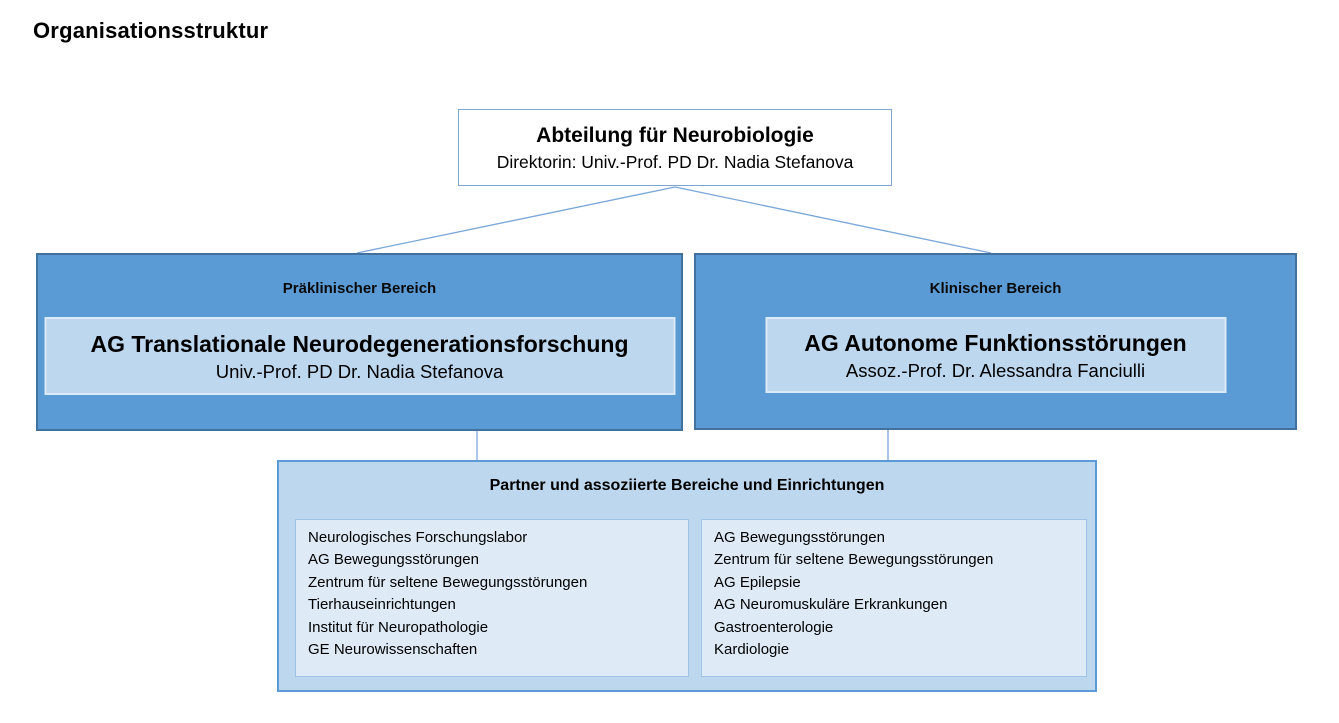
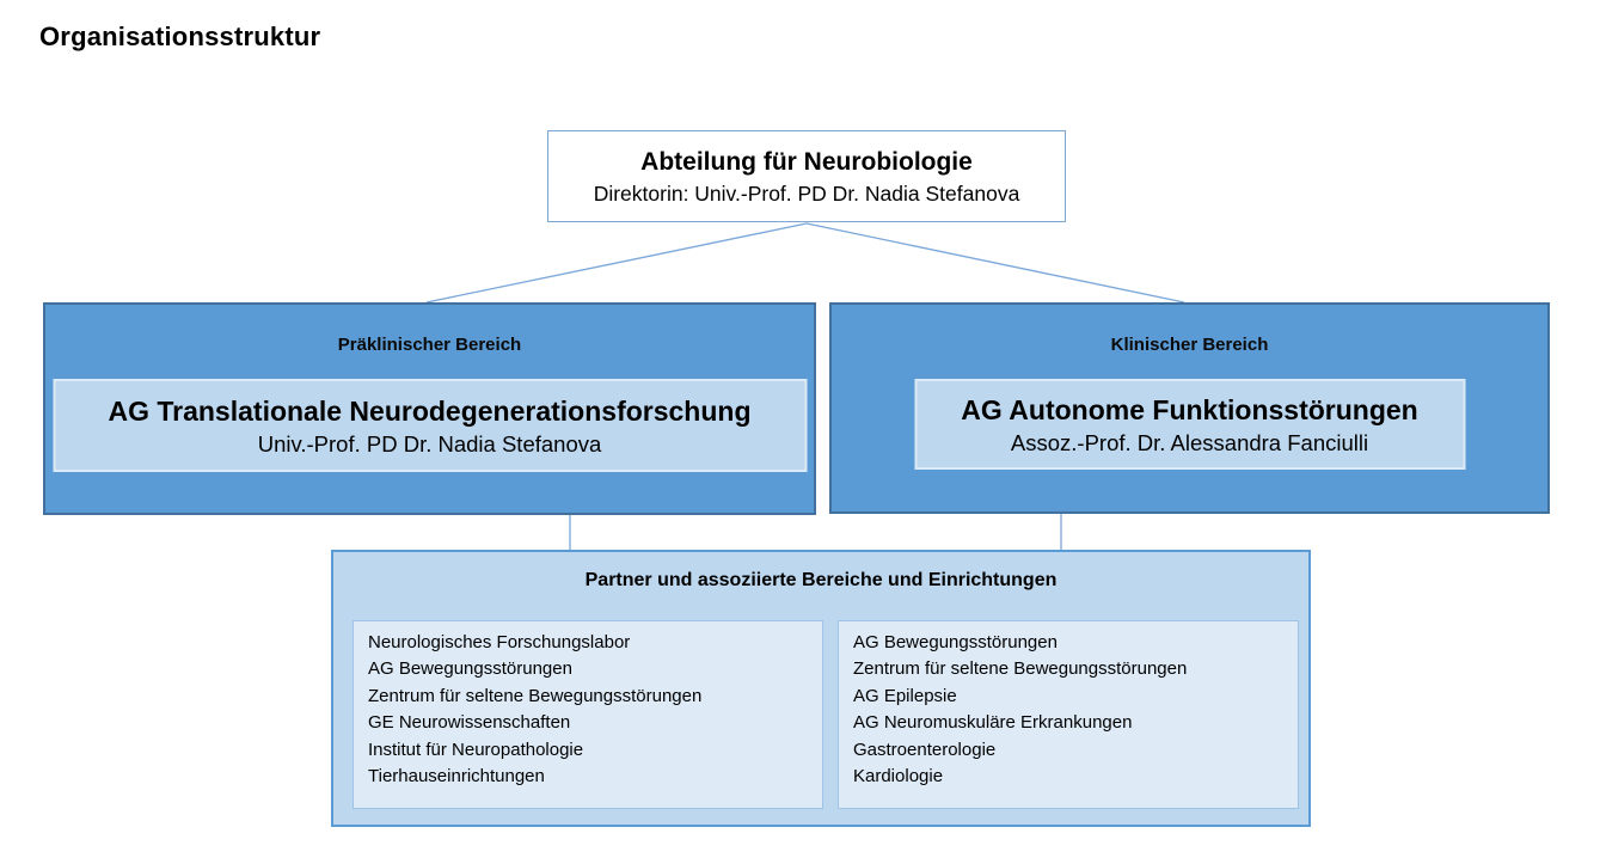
  Organisationsstruktur
  Abteilung für Neurobiologie
  Direktorin: Univ.-Prof. PD Dr. Nadia Stefanova
  Präklinischer Bereich
  AG Translationale Neurodegenerationsforschung
  Univ.-Prof. PD Dr. Nadia Stefanova
  Klinischer Bereich
  AG Autonome Funktionsstörungen
  Assoz.-Prof. Dr. Alessandra Fanciulli
  Partner und assoziierte Bereiche und Einrichtungen
  Neurologisches Forschungslabor
  AG Bewegungsstörungen
  Zentrum für seltene Bewegungsstörungen
- Tierhauseinrichtungen
+ GE Neurowissenschaften
  Institut für Neuropathologie
- GE Neurowissenschaften
+ Tierhauseinrichtungen
  AG Bewegungsstörungen
  Zentrum für seltene Bewegungsstörungen
  AG Epilepsie
  AG Neuromuskuläre Erkrankungen
  Gastroenterologie
  Kardiologie
